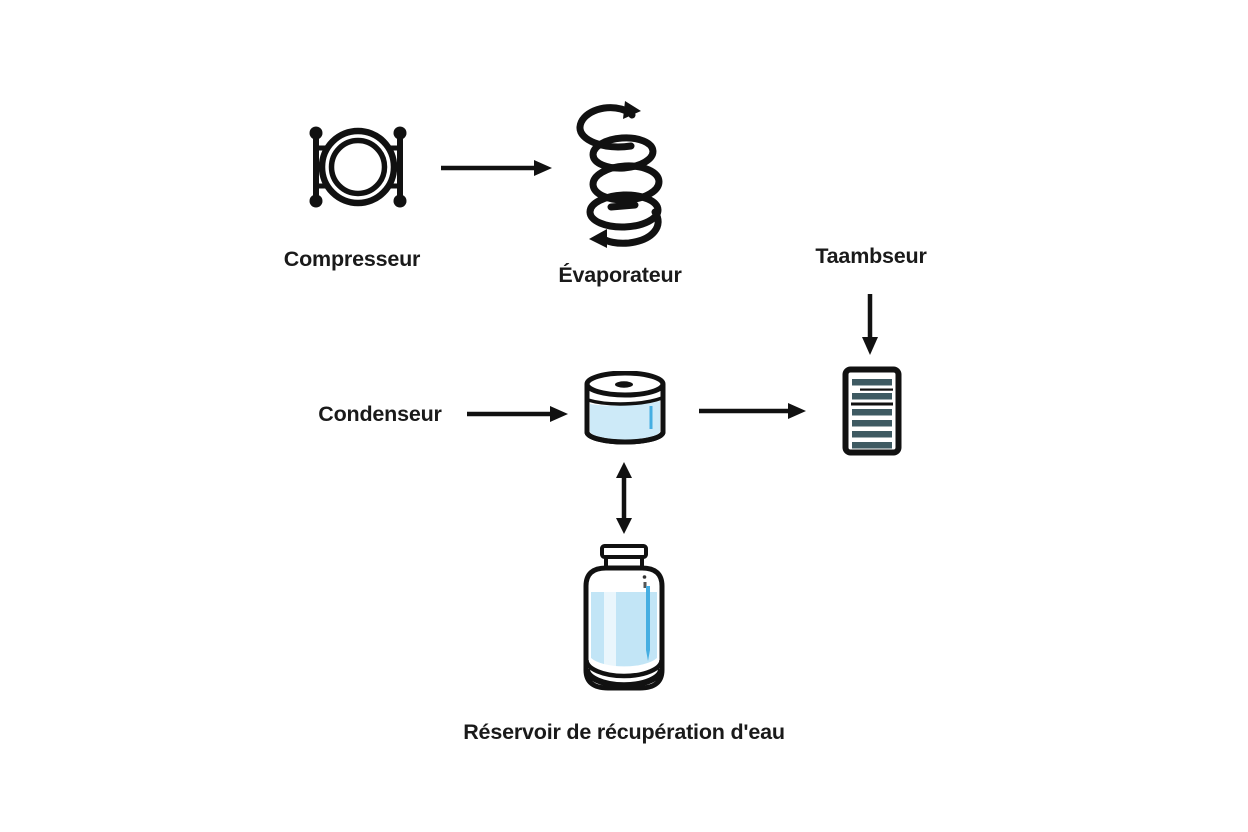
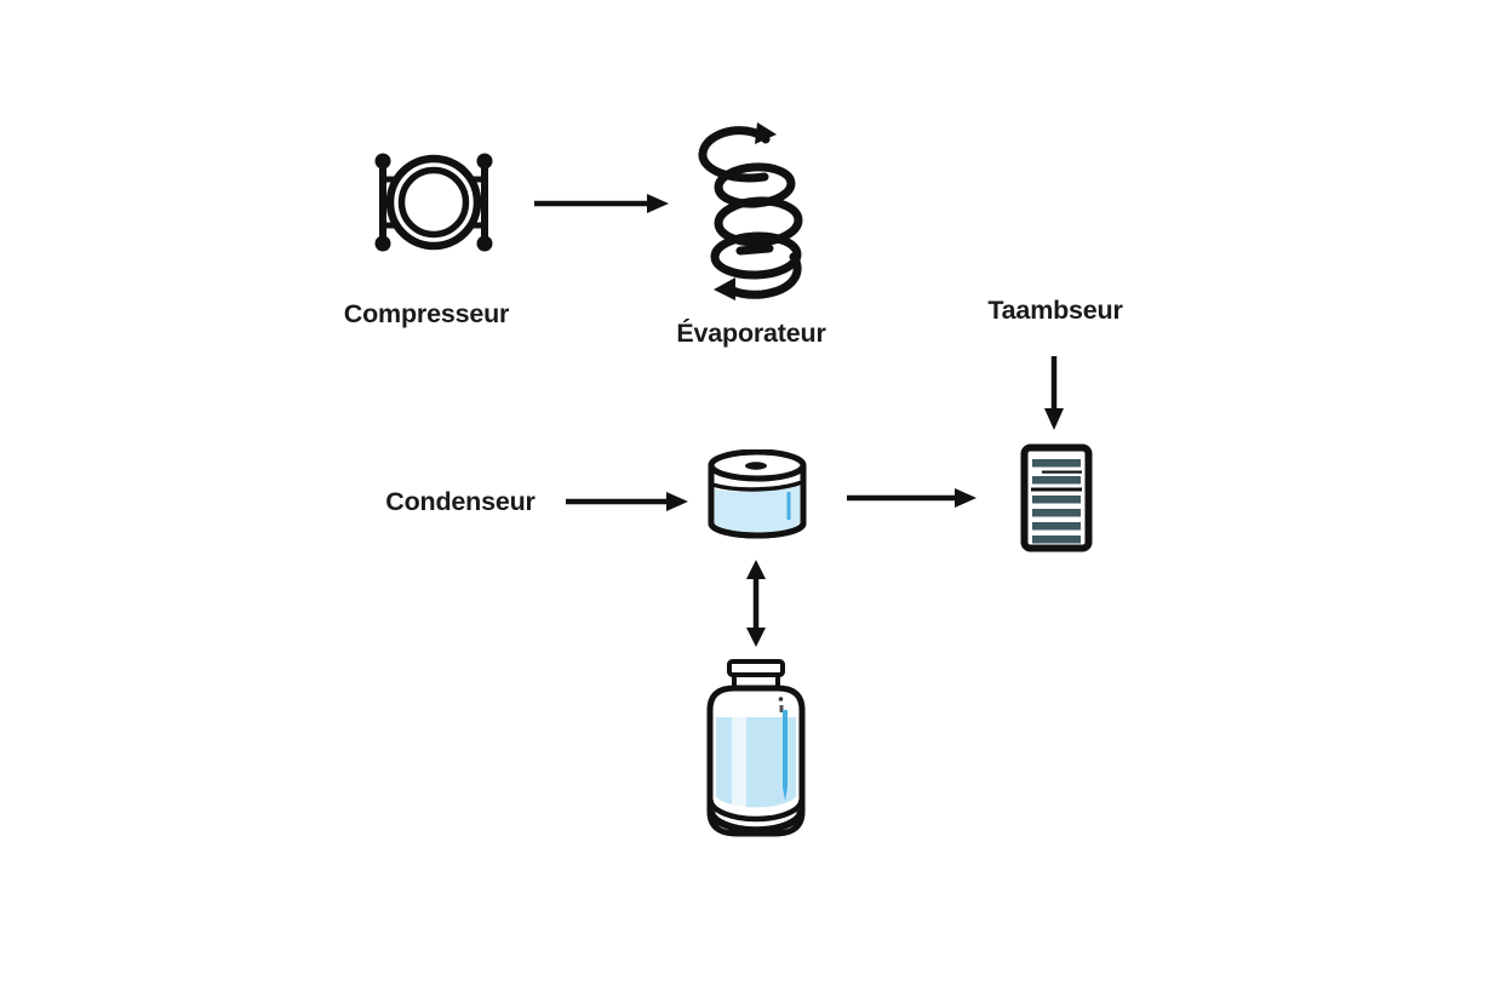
  Compresseur
  Évaporateur
  Taambseur
  Condenseur
- Réservoir de récupération d'eau
